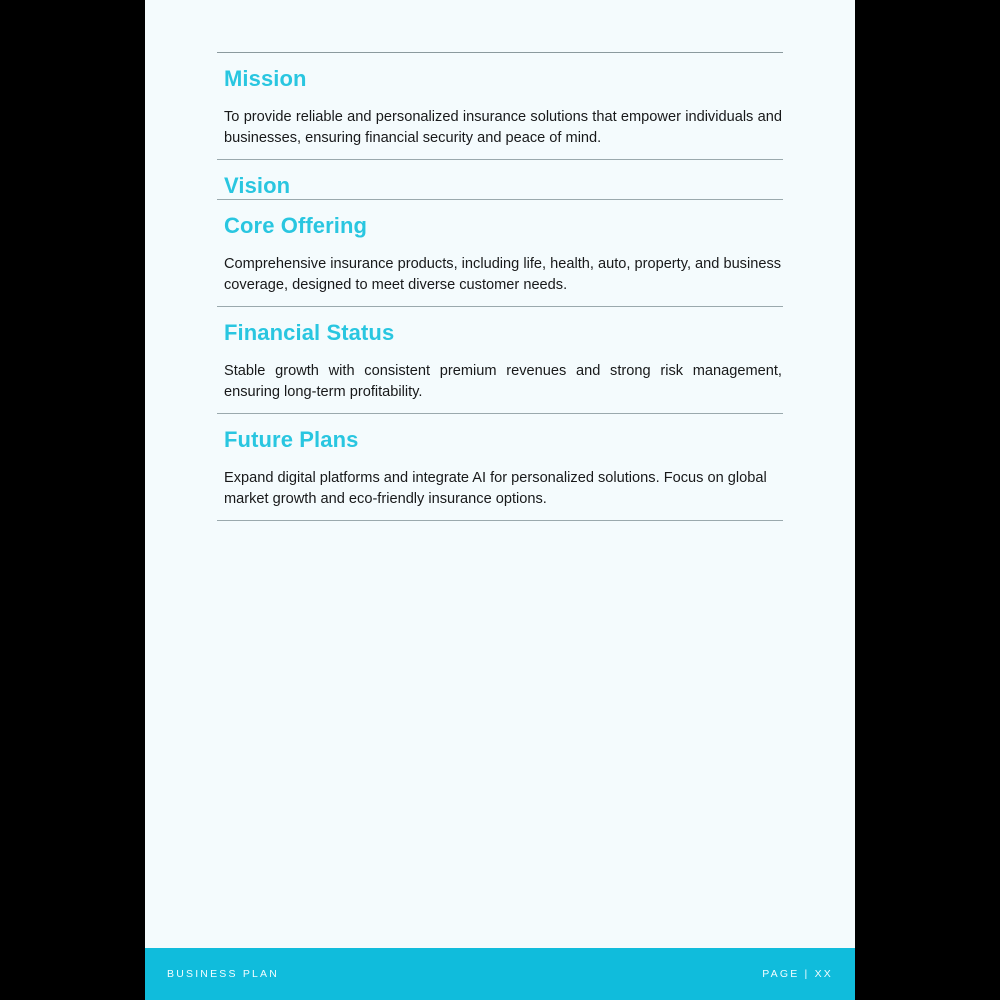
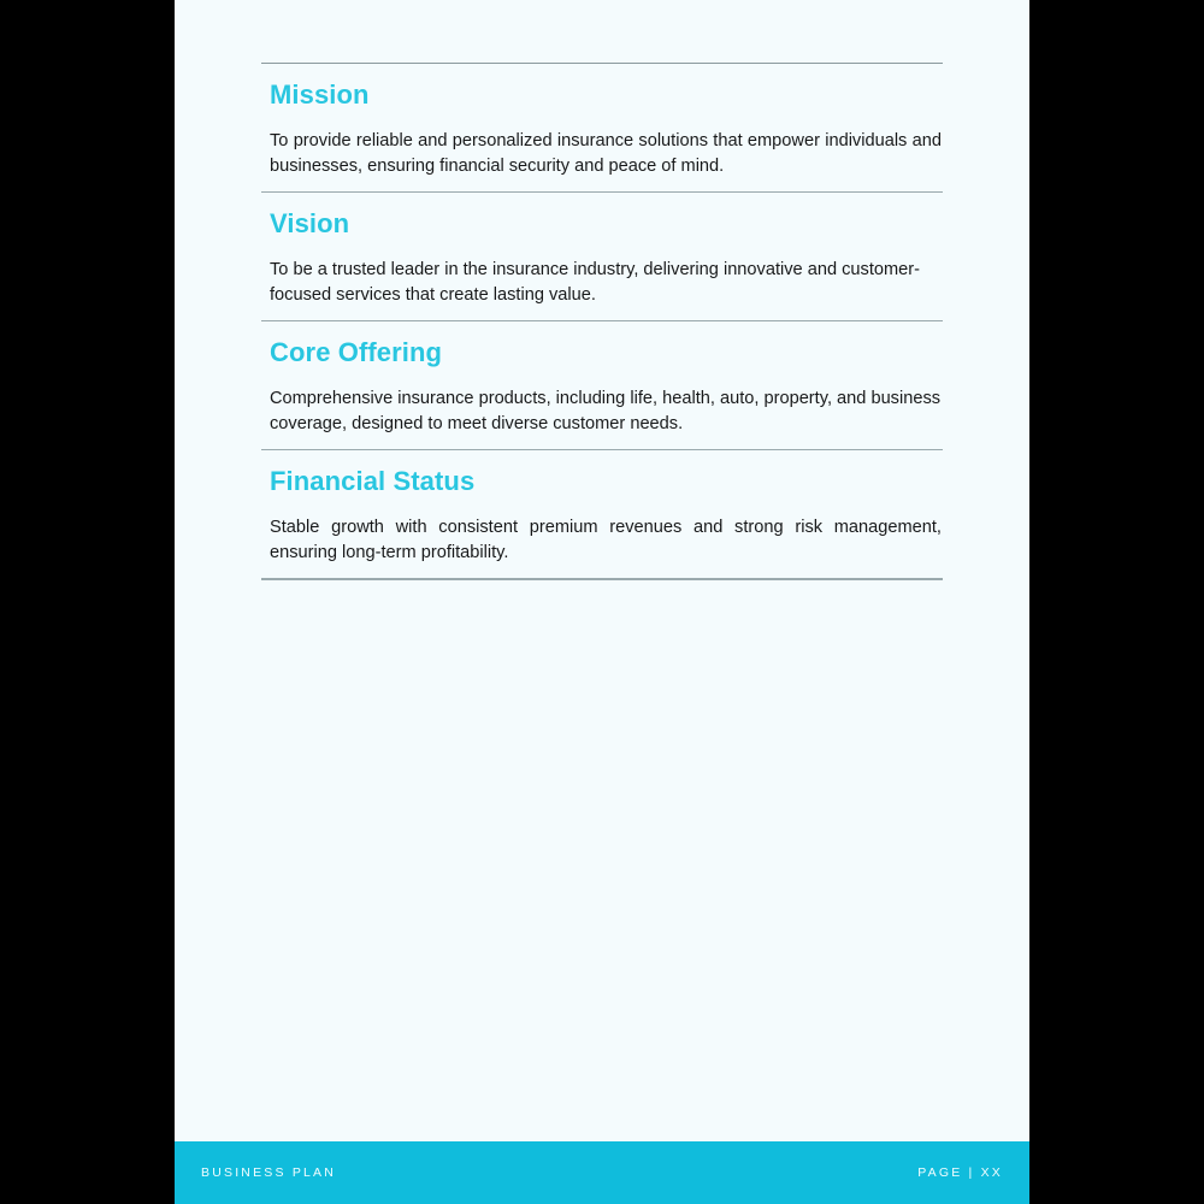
  Mission
  To provide reliable and personalized insurance solutions that empower individuals and businesses, ensuring financial security and peace of mind.
  Vision
+ To be a trusted leader in the insurance industry, delivering innovative and customer-focused services that create lasting value.
  Core Offering
  Comprehensive insurance products, including life, health, auto, property, and business coverage, designed to meet diverse customer needs.
  Financial Status
  Stable growth with consistent premium revenues and strong risk management, ensuring long-term profitability.
- Future Plans
- Expand digital platforms and integrate AI for personalized solutions. Focus on global market growth and eco-friendly insurance options.
  BUSINESS PLAN
  PAGE | XX
